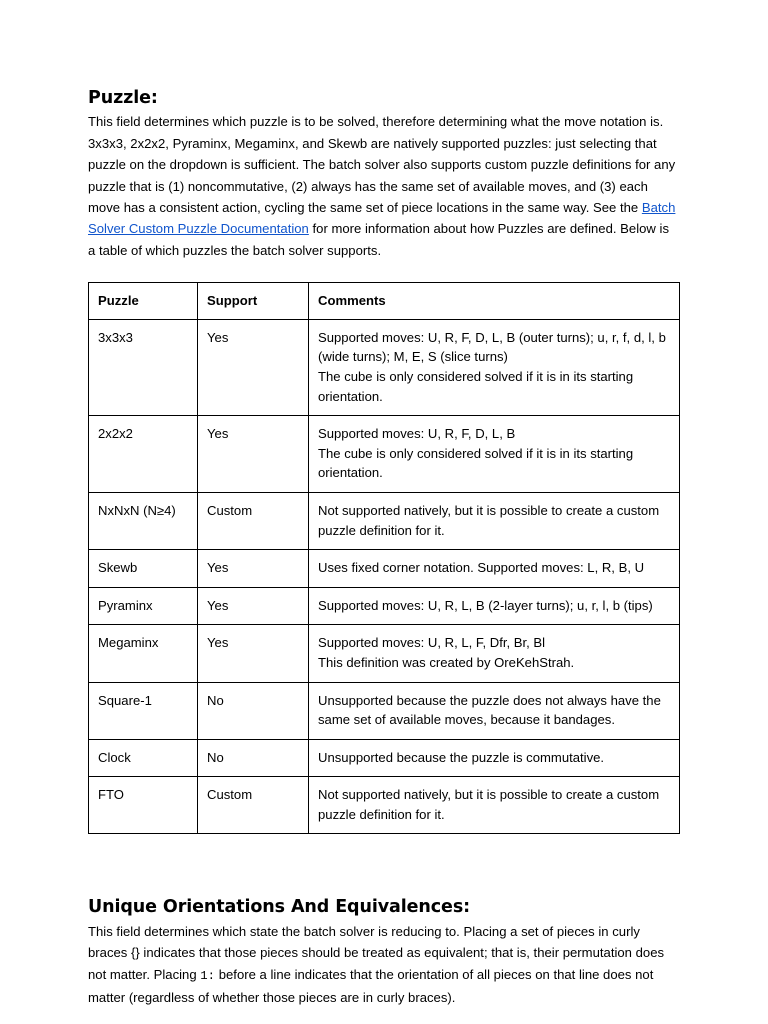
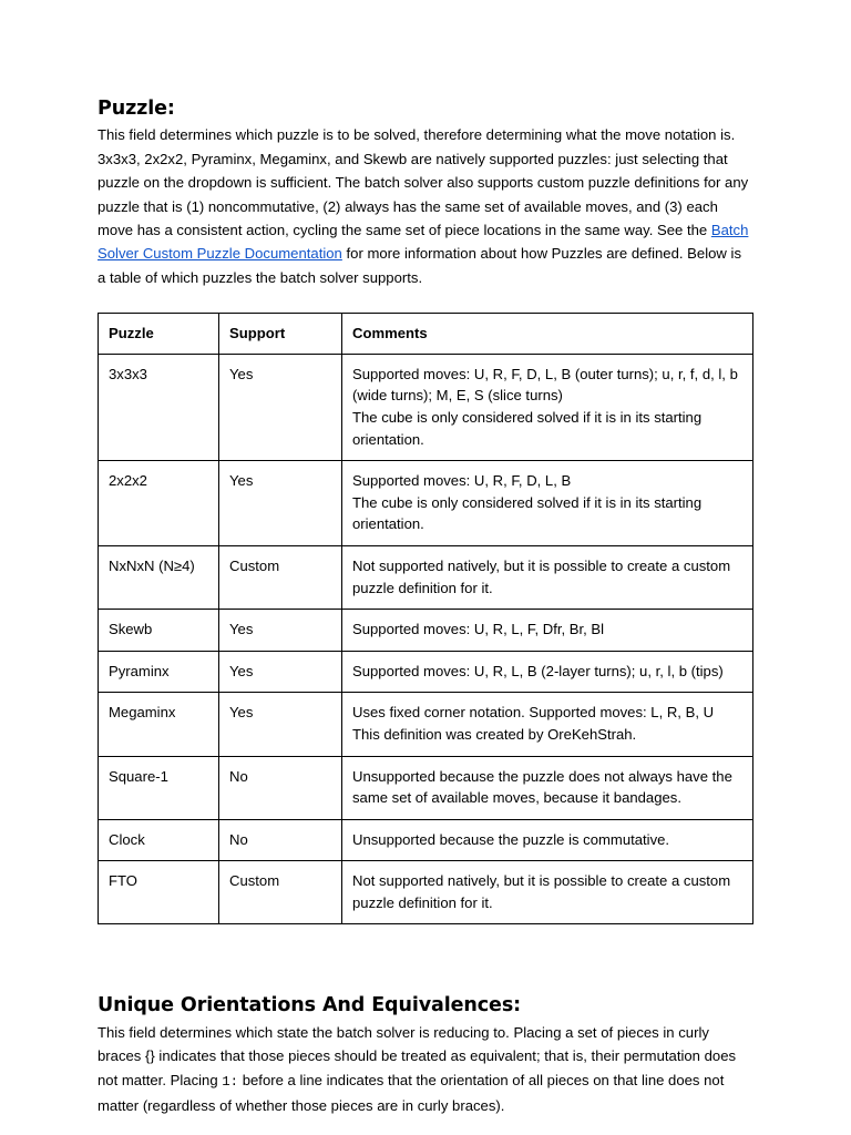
  Puzzle:
  This field determines which puzzle is to be solved, therefore determining what the move notation is. 3x3x3, 2x2x2, Pyraminx, Megaminx, and Skewb are natively supported puzzles: just selecting that puzzle on the dropdown is sufficient. The batch solver also supports custom puzzle definitions for any puzzle that is (1) noncommutative, (2) always has the same set of available moves, and (3) each move has a consistent action, cycling the same set of piece locations in the same way. See the Batch Solver Custom Puzzle Documentation for more information about how Puzzles are defined. Below is a table of which puzzles the batch solver supports.
  Puzzle	Support	Comments
  3x3x3	Yes	Supported moves: U, R, F, D, L, B (outer turns); u, r, f, d, l, b (wide turns); M, E, S (slice turns) The cube is only considered solved if it is in its starting orientation.
  2x2x2	Yes	Supported moves: U, R, F, D, L, B The cube is only considered solved if it is in its starting orientation.
  NxNxN (N≥4)	Custom	Not supported natively, but it is possible to create a custom puzzle definition for it.
- Skewb	Yes	Uses fixed corner notation. Supported moves: L, R, B, U
+ Skewb	Yes	Supported moves: U, R, L, F, Dfr, Br, Bl
  Pyraminx	Yes	Supported moves: U, R, L, B (2-layer turns); u, r, l, b (tips)
- Megaminx	Yes	Supported moves: U, R, L, F, Dfr, Br, Bl This definition was created by OreKehStrah.
+ Megaminx	Yes	Uses fixed corner notation. Supported moves: L, R, B, U This definition was created by OreKehStrah.
  Square-1	No	Unsupported because the puzzle does not always have the same set of available moves, because it bandages.
  Clock	No	Unsupported because the puzzle is commutative.
  FTO	Custom	Not supported natively, but it is possible to create a custom puzzle definition for it.
  Unique Orientations And Equivalences:
  This field determines which state the batch solver is reducing to. Placing a set of pieces in curly braces {} indicates that those pieces should be treated as equivalent; that is, their permutation does not matter. Placing 1: before a line indicates that the orientation of all pieces on that line does not matter (regardless of whether those pieces are in curly braces).
